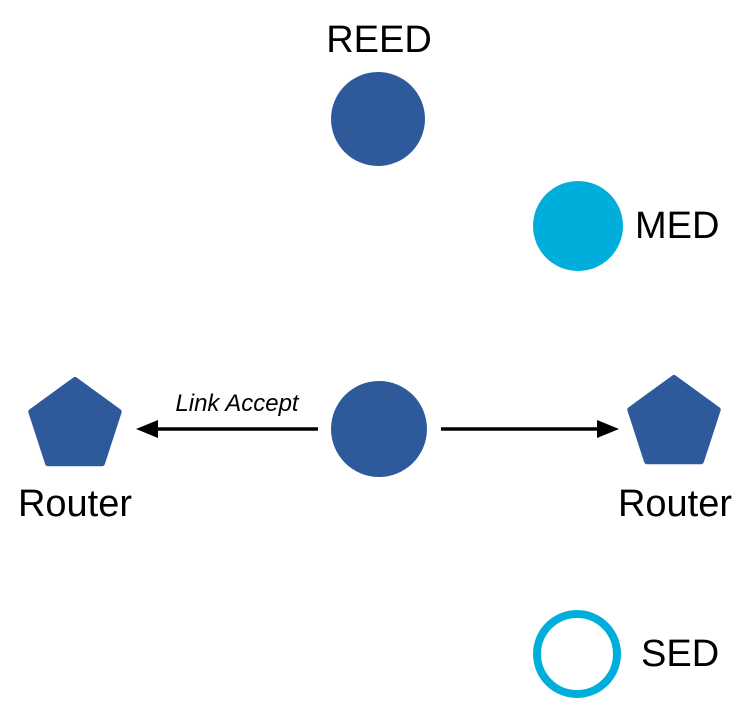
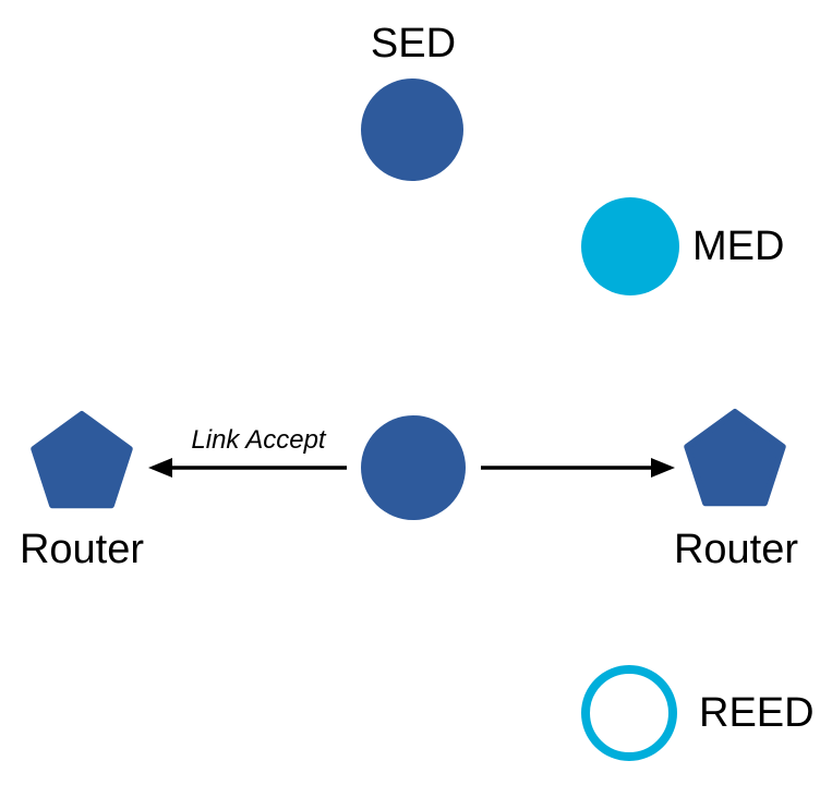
- REED
+ SED
  MED
  Link Accept
  Router
  Router
- SED
+ REED
